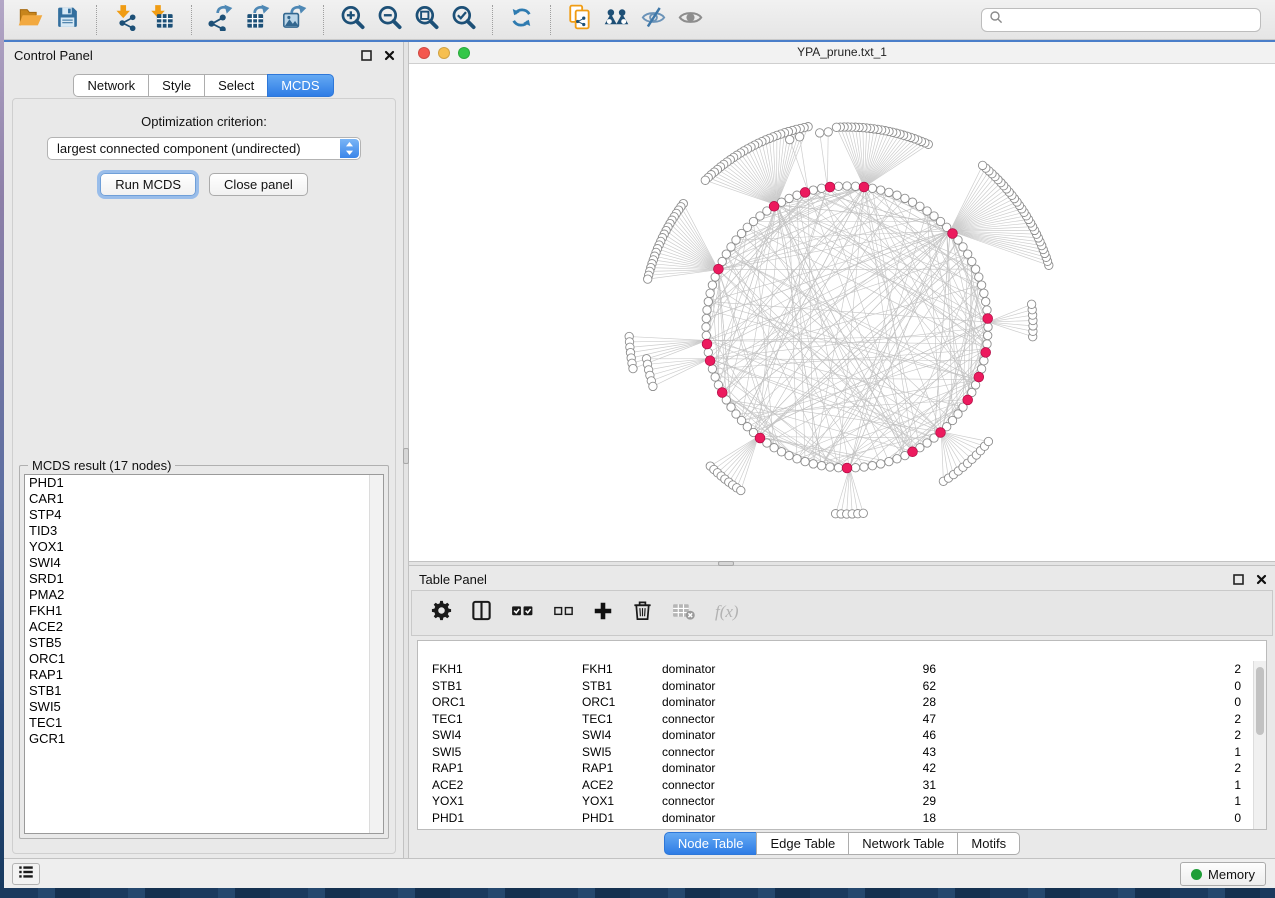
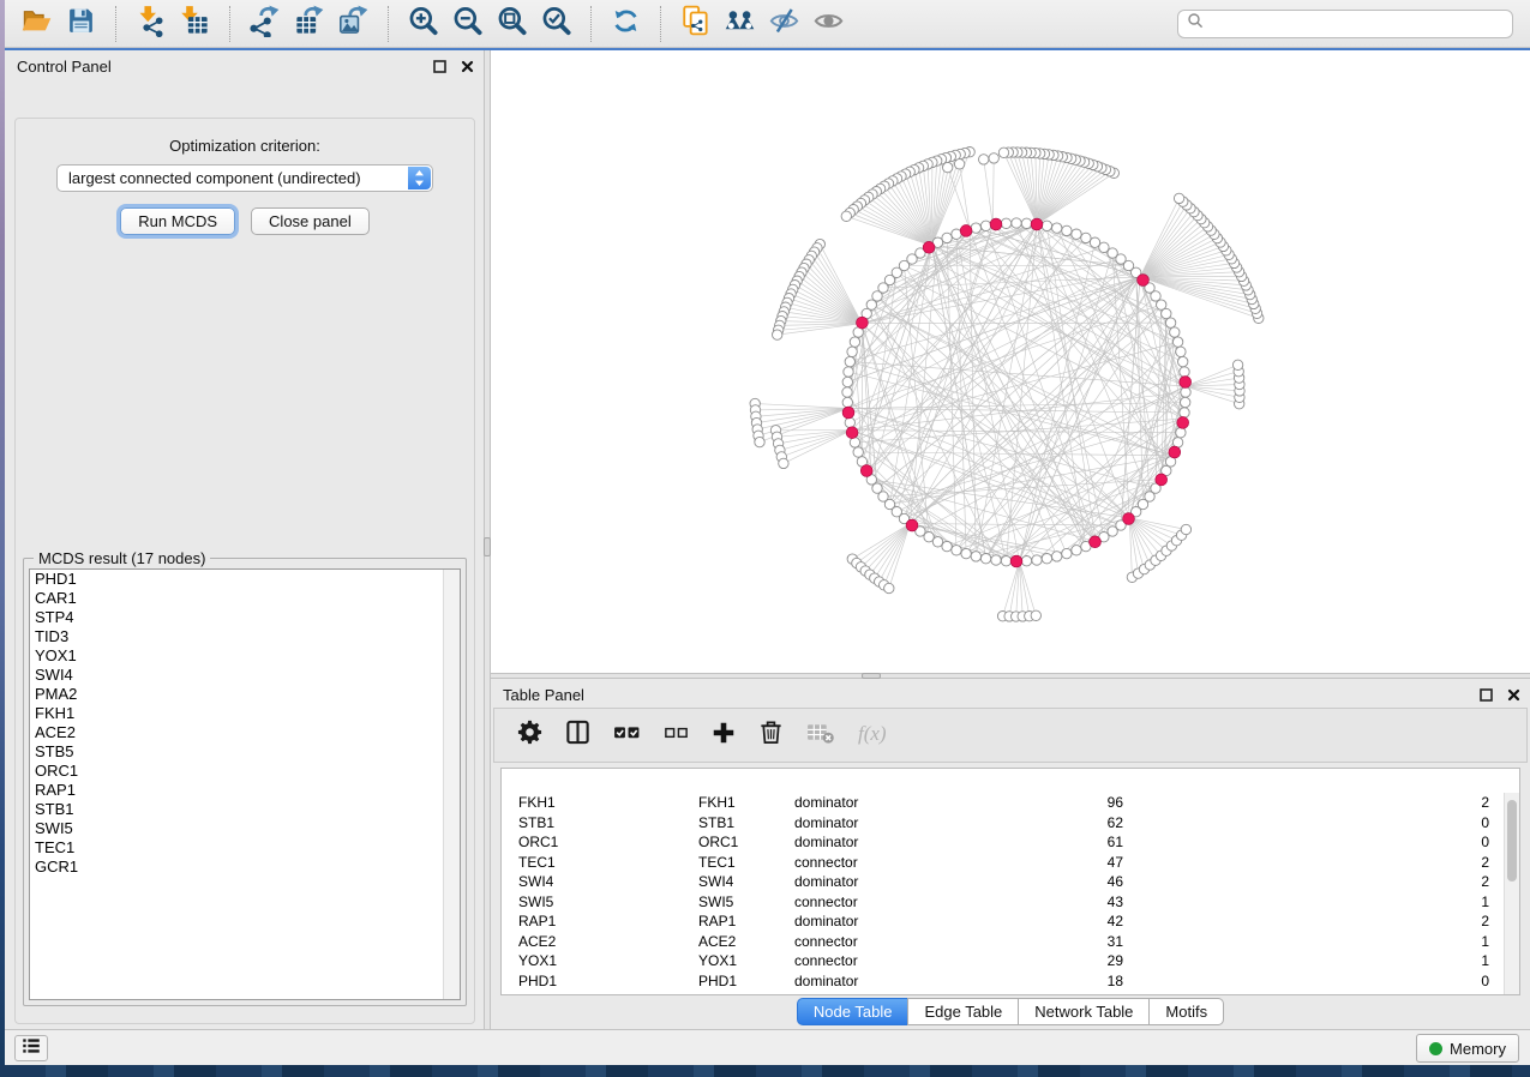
  Control Panel
- Network
- Style
- Select
- MCDS
  Optimization criterion:
  largest connected component (undirected)
  Run MCDS
  Close panel
  MCDS result (17 nodes)
  PHD1
  CAR1
  STP4
  TID3
  YOX1
  SWI4
- SRD1
  PMA2
  FKH1
  ACE2
  STB5
  ORC1
  RAP1
  STB1
  SWI5
  TEC1
  GCR1
- YPA_prune.txt_1
  Table Panel
  f(x)
  FKH1
  FKH1
  dominator
  96
  2
  STB1
  STB1
  dominator
  62
  0
  ORC1
  ORC1
  dominator
- 28
+ 61
  0
  TEC1
  TEC1
  connector
  47
  2
  SWI4
  SWI4
  dominator
  46
  2
  SWI5
  SWI5
  connector
  43
  1
  RAP1
  RAP1
  dominator
  42
  2
  ACE2
  ACE2
  connector
  31
  1
  YOX1
  YOX1
  connector
  29
  1
  PHD1
  PHD1
  dominator
  18
  0
  Node Table
  Edge Table
  Network Table
  Motifs
  Memory
